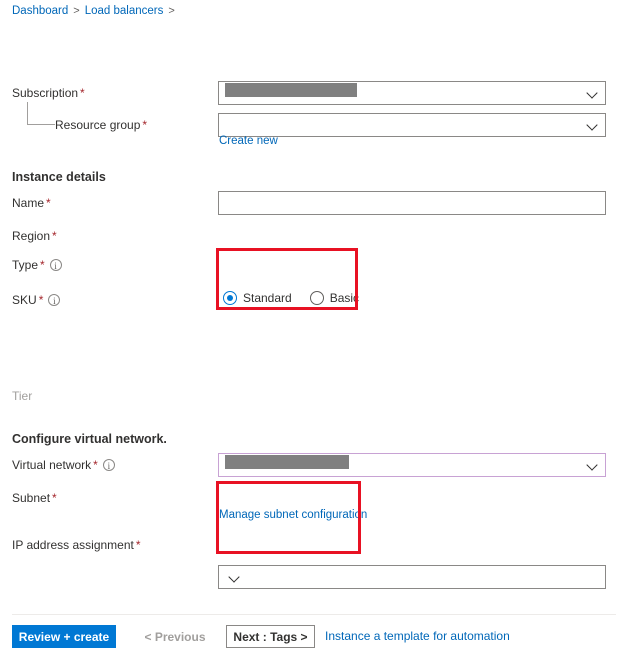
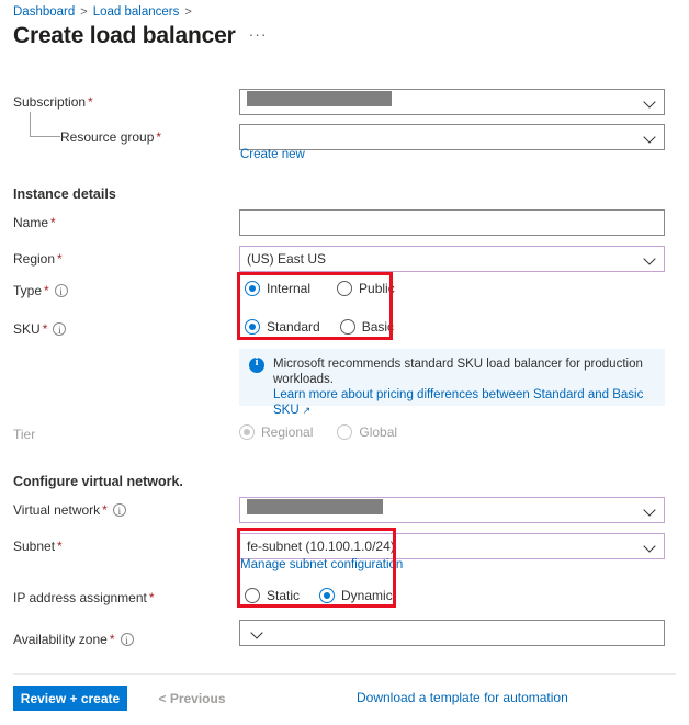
  Dashboard
  >
  Load balancers
  >
+ Create load balancer
+ ···
  Subscription *
  Resource group *
  Create new
  Instance details
  Name *
  Region *
+ (US) East US
  Type *
+ Internal
+ Public
  SKU *
  Standard
  Basic
+ Microsoft recommends standard SKU load balancer for production workloads.
+ Learn more about pricing differences between Standard and Basic SKU ↗
  Tier
+ Regional
+ Global
  Configure virtual network.
  Virtual network *
  Subnet *
+ fe-subnet (10.100.1.0/24)
  Manage subnet configuration
  IP address assignment *
+ Static
+ Dynamic
+ Availability zone *
  Review + create
  < Previous
- Next : Tags >
- Instance a template for automation
+ Download a template for automation
